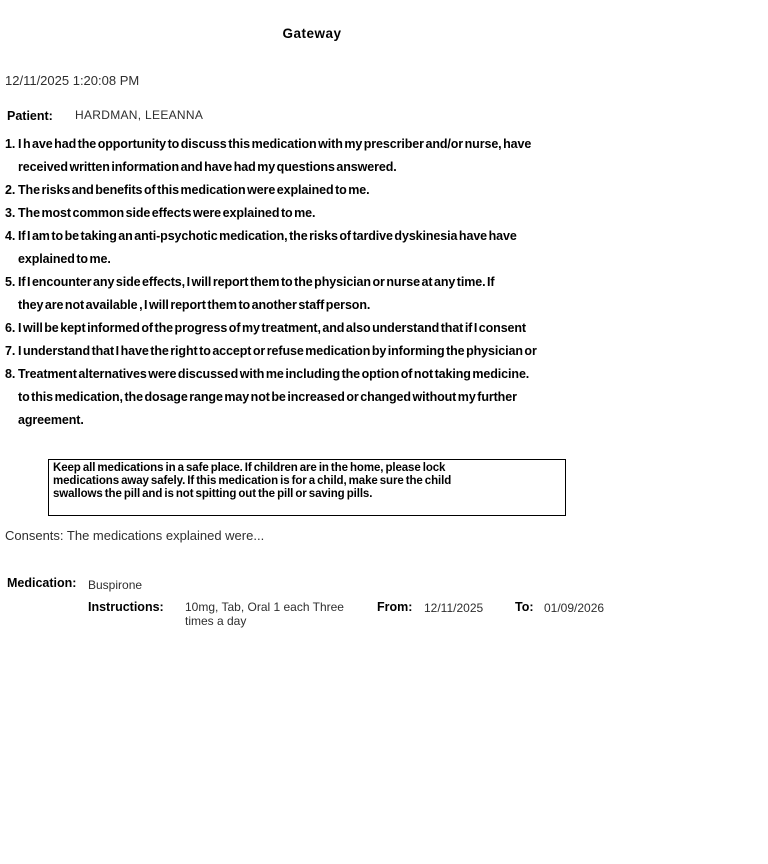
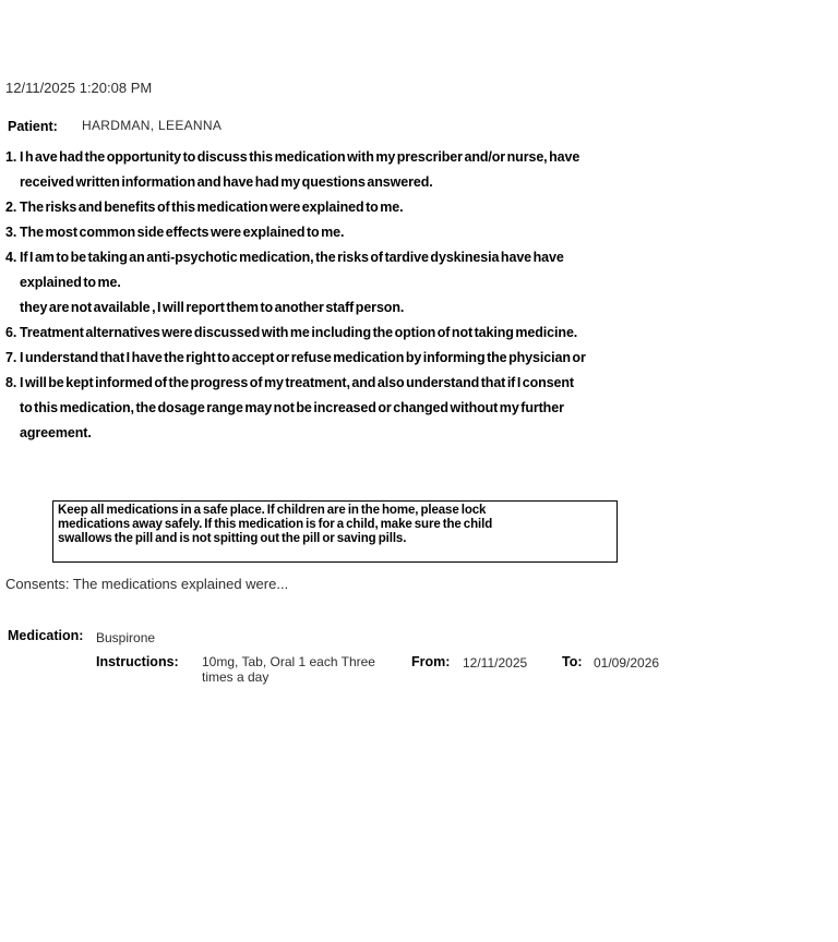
- Gateway
  12/11/2025 1:20:08 PM
  Patient:
  HARDMAN, LEEANNA
  1. I h ave had the opportunity to discuss this medication with my prescriber and/or nurse, have
  received written information and have had my questions answered.
  2. The risks and benefits of this medication were explained to me.
  3. The most common side effects were explained to me.
  4. If I am to be taking an anti-psychotic medication, the risks of tardive dyskinesia have have
  explained to me.
- 5. If I encounter any side effects, I will report them to the physician or nurse at any time. If
  they are not available , I will report them to another staff person.
- 6. I will be kept informed of the progress of my treatment, and also understand that if I consent
+ 6. Treatment alternatives were discussed with me including the option of not taking medicine.
  7. I understand that I have the right to accept or refuse medication by informing the physician or
- 8. Treatment alternatives were discussed with me including the option of not taking medicine.
+ 8. I will be kept informed of the progress of my treatment, and also understand that if I consent
  to this medication, the dosage range may not be increased or changed without my further
  agreement.
  Keep all medications in a safe place. If children are in the home, please lock
  medications away safely. If this medication is for a child, make sure the child
  swallows the pill and is not spitting out the pill or saving pills.
  Consents: The medications explained were...
  Medication:
  Buspirone
  Instructions:
  10mg, Tab, Oral 1 each Three times a day
  From:
  12/11/2025
  To:
  01/09/2026
